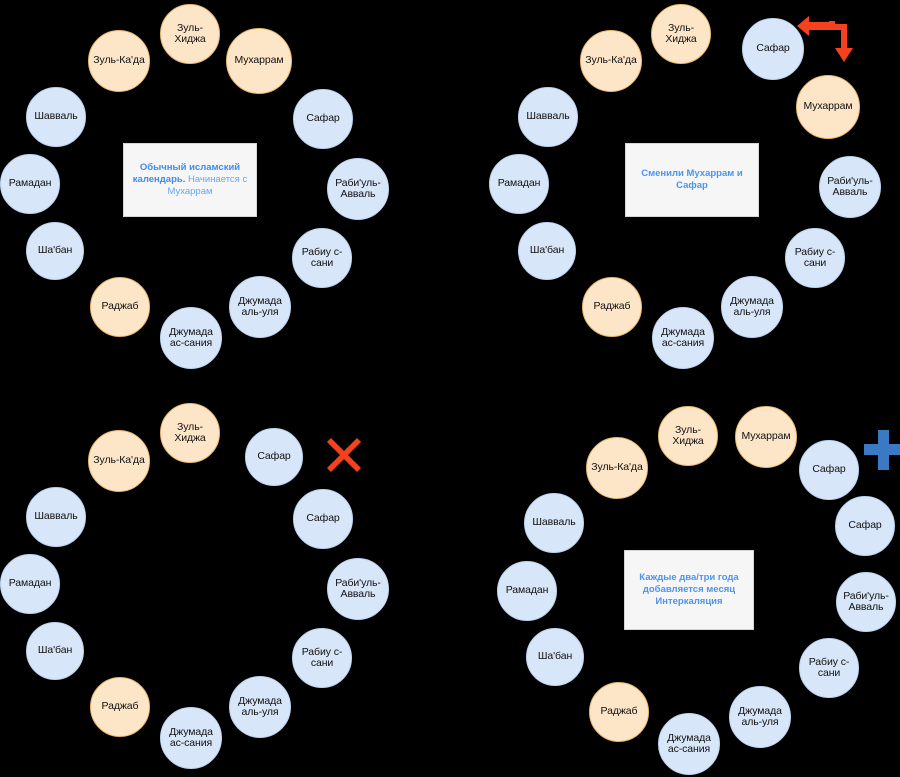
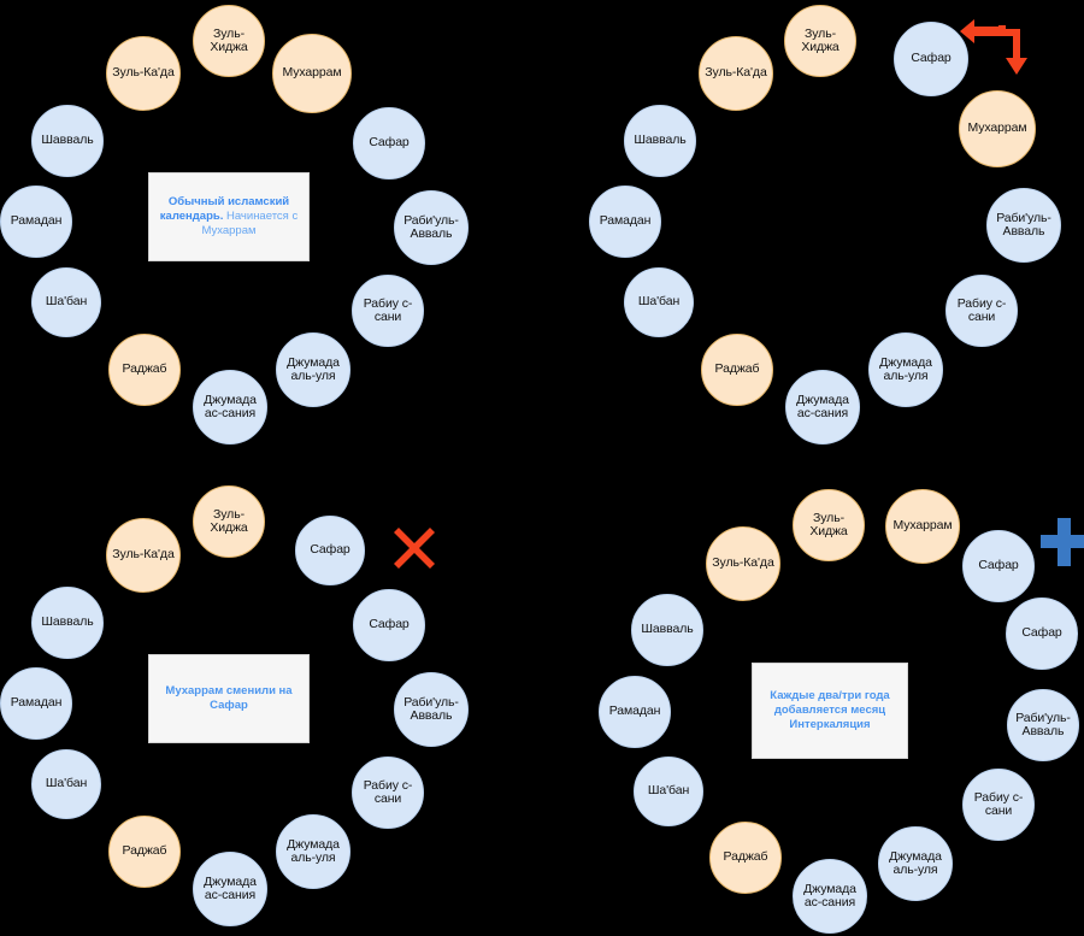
  Зуль-Хиджа
  Мухаррам
  Сафар
  Раби'уль-Авваль
  Рабиу с-сани
  Джумада аль-уля
  Джумада ас-сания
  Раджаб
  Ша'бан
  Рамадан
  Шавваль
  Зуль-Ка'да
  Обычный исламский календарь. Начинается с Мухаррам
  Зуль-Хиджа
  Сафар
  Мухаррам
  Раби'уль-Авваль
  Рабиу с-сани
  Джумада аль-уля
  Джумада ас-сания
  Раджаб
  Ша'бан
  Рамадан
  Шавваль
  Зуль-Ка'да
- Сменили Мухаррам и Сафар
  Зуль-Хиджа
  Сафар
  Сафар
  Раби'уль-Авваль
  Рабиу с-сани
  Джумада аль-уля
  Джумада ас-сания
  Раджаб
  Ша'бан
  Рамадан
  Шавваль
  Зуль-Ка'да
+ Мухаррам сменили на Сафар
  Зуль-Хиджа
  Мухаррам
  Сафар
  Сафар
  Раби'уль-Авваль
  Рабиу с-сани
  Джумада аль-уля
  Джумада ас-сания
  Раджаб
  Ша'бан
  Рамадан
  Шавваль
  Зуль-Ка'да
  Каждые два/три года добавляется месяц Интеркаляция
